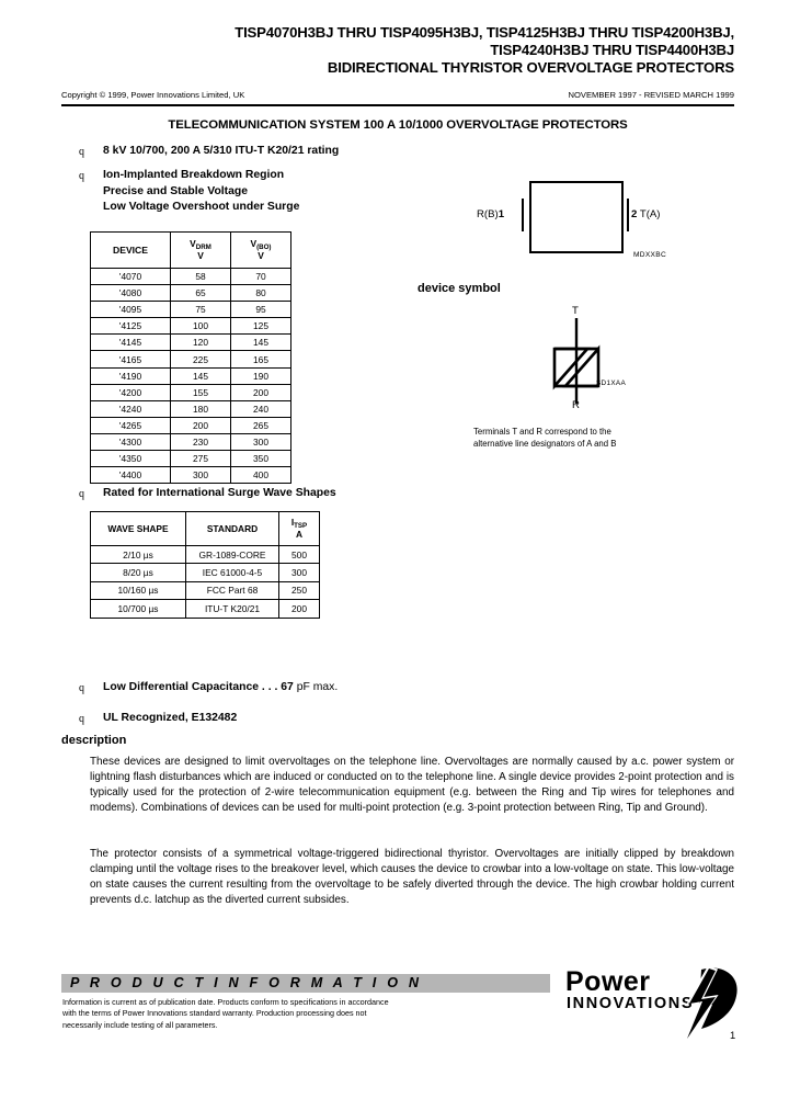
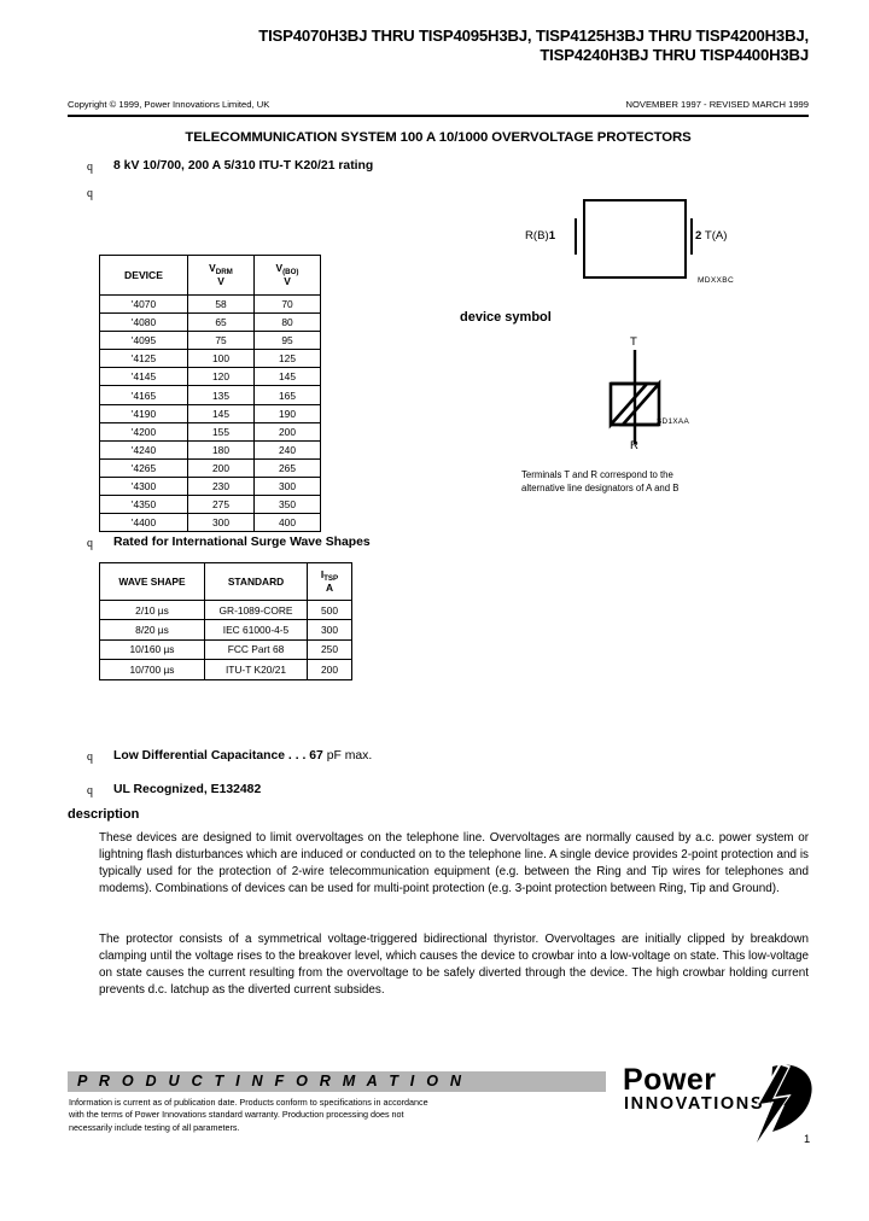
  TISP4070H3BJ THRU TISP4095H3BJ, TISP4125H3BJ THRU TISP4200H3BJ,
  TISP4240H3BJ THRU TISP4400H3BJ
- BIDIRECTIONAL THYRISTOR OVERVOLTAGE PROTECTORS
  Copyright © 1999, Power Innovations Limited, UK
  NOVEMBER 1997 - REVISED MARCH 1999
  TELECOMMUNICATION SYSTEM 100 A 10/1000 OVERVOLTAGE PROTECTORS
  q
  8 kV 10/700, 200 A 5/310 ITU-T K20/21 rating
  q
- Ion-Implanted Breakdown Region
- Precise and Stable Voltage
- Low Voltage Overshoot under Surge
  q
  Rated for International Surge Wave Shapes
  q
  Low Differential Capacitance . . . 67 pF max.
  q
  UL Recognized, E132482
  '4070	58	70
  '4080	65	80
  '4095	75	95
  '4125	100	125
  '4145	120	145
- '4165	225	165
+ '4165	135	165
  '4190	145	190
  '4200	155	200
  '4240	180	240
  '4265	200	265
  '4300	230	300
  '4350	275	350
  '4400	300	400
  WAVE SHAPE	STANDARD	I A
  2/10 µs	GR-1089-CORE	500
  8/20 µs	IEC 61000-4-5	300
  10/160 µs	FCC Part 68	250
  10/700 µs	ITU-T K20/21	200
  R(B)1
  2 T(A)
  device symbol
  T
  R
  Terminals T and R correspond to the
  alternative line designators of A and B
  description
  These devices are designed to limit overvoltages on the telephone line. Overvoltages are normally caused by a.c. power system or lightning flash disturbances which are induced or conducted on to the telephone line. A single device provides 2-point protection and is typically used for the protection of 2-wire telecommunication equipment (e.g. between the Ring and Tip wires for telephones and modems). Combinations of devices can be used for multi-point protection (e.g. 3-point protection between Ring, Tip and Ground).
  The protector consists of a symmetrical voltage-triggered bidirectional thyristor. Overvoltages are initially clipped by breakdown clamping until the voltage rises to the breakover level, which causes the device to crowbar into a low-voltage on state. This low-voltage on state causes the current resulting from the overvoltage to be safely diverted through the device. The high crowbar holding current prevents d.c. latchup as the diverted current subsides.
  P R O D U C T I N F O R M A T I O N
  Information is current as of publication date. Products conform to specifications in accordance
  with the terms of Power Innovations standard warranty. Production processing does not
  necessarily include testing of all parameters.
  Power
  INNOVATIONS
  1
